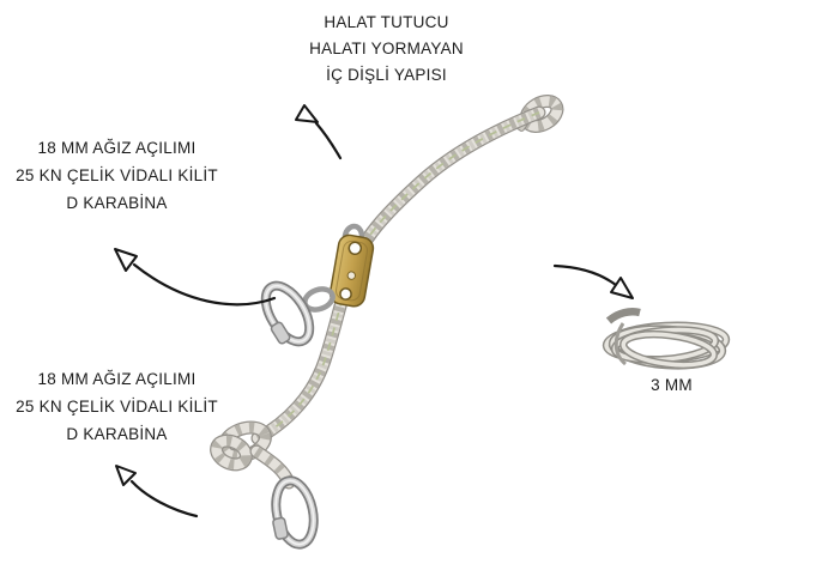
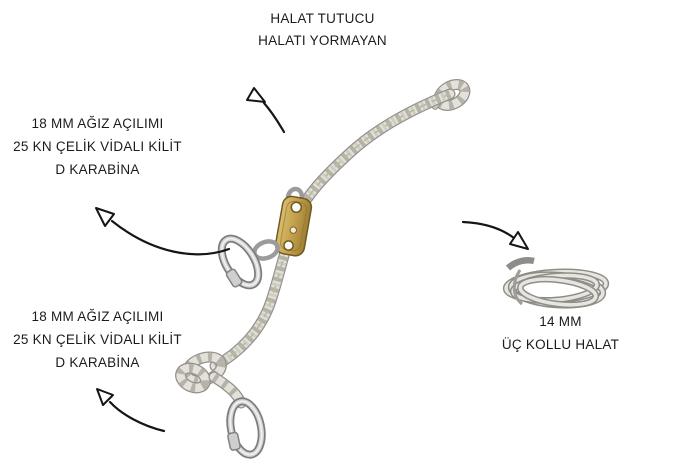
  HALAT TUTUCU
  HALATI YORMAYAN
- İÇ DİŞLİ YAPISI
  18 MM AĞIZ AÇILIMI
  25 KN ÇELİK VİDALI KİLİT
  D KARABİNA
  18 MM AĞIZ AÇILIMI
  25 KN ÇELİK VİDALI KİLİT
  D KARABİNA
- 3 MM
+ 14 MM
+ ÜÇ KOLLU HALAT
